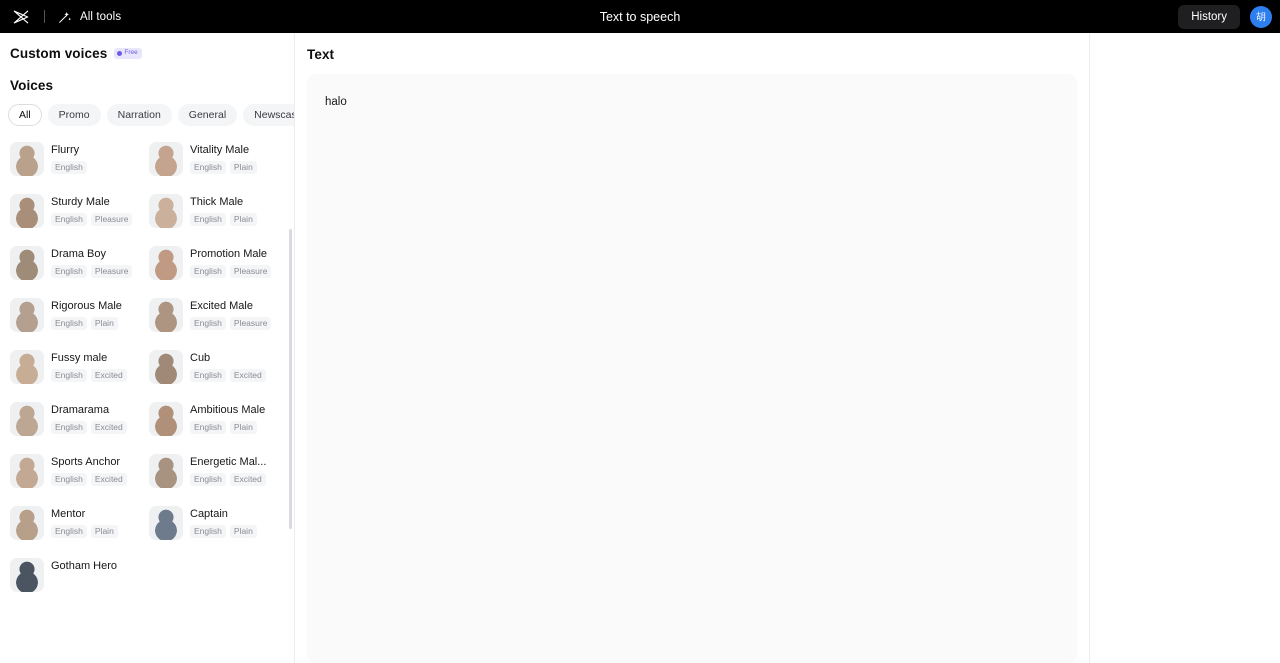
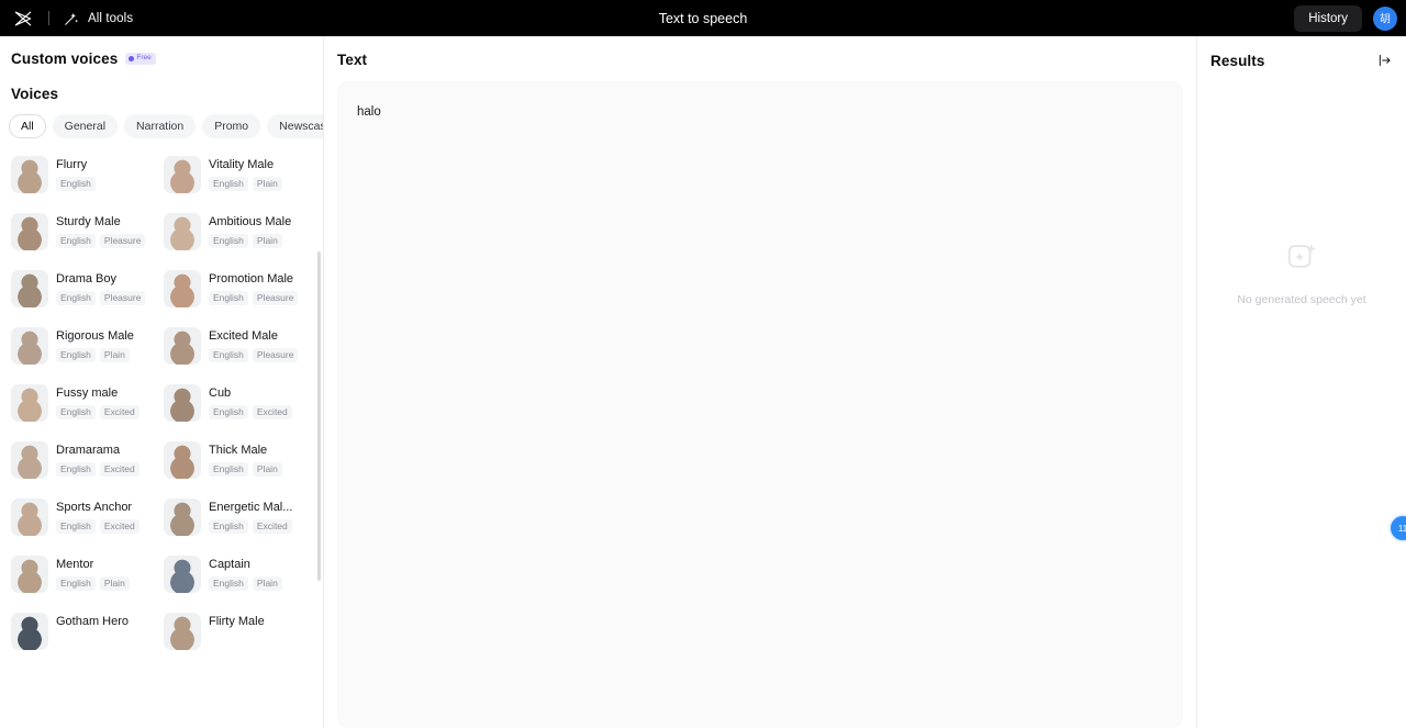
  All tools
  Text to speech
  History
  胡
  Custom voices
  Voices
  All
- Promo
+ General
  Narration
- General
+ Promo
  Newsca
  Flurry
  English
  Vitality Male
  English
  Plain
  Sturdy Male
  English
  Pleasure
- Thick Male
+ Ambitious Male
  English
  Plain
  Drama Boy
  English
  Pleasure
  Promotion Male
  English
  Pleasure
  Rigorous Male
  English
  Plain
  Excited Male
  English
  Pleasure
  Fussy male
  English
  Excited
  Cub
  English
  Excited
  Dramarama
  English
  Excited
- Ambitious Male
+ Thick Male
  English
  Plain
  Sports Anchor
  English
  Excited
  Energetic Mal...
  English
  Excited
  Mentor
  English
  Plain
  Captain
  English
  Plain
  Gotham Hero
+ Flirty Male
  Text
  halo
+ Results
+ No generated speech yet
+ 11
